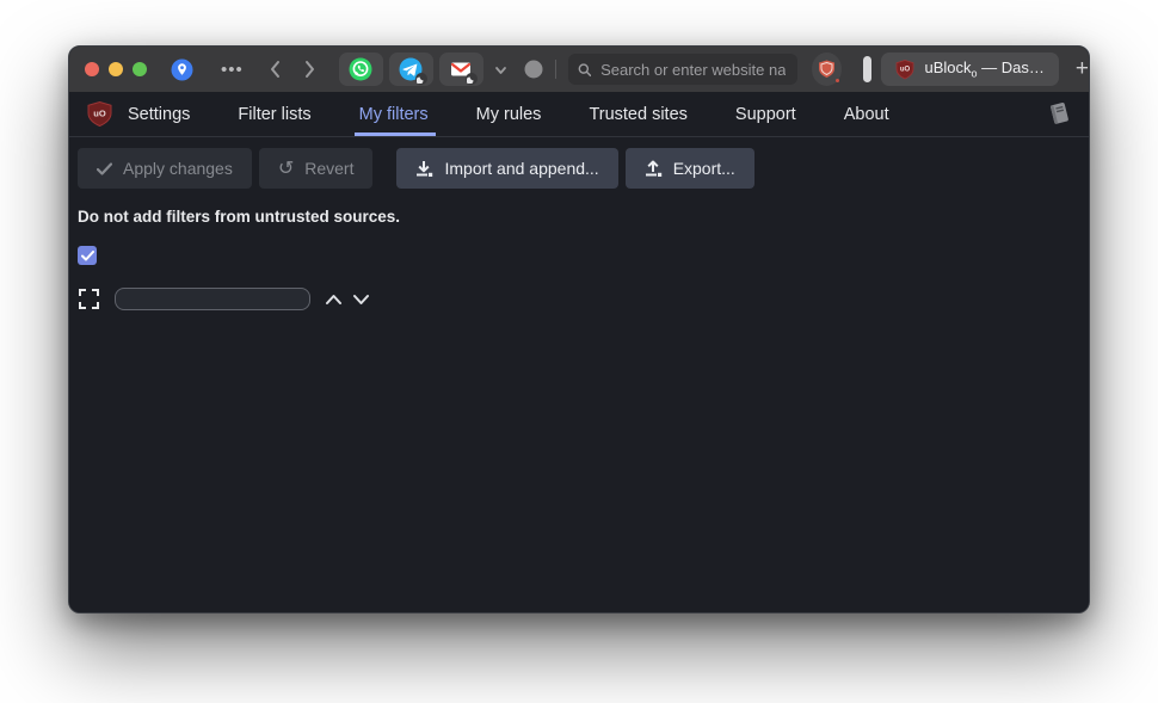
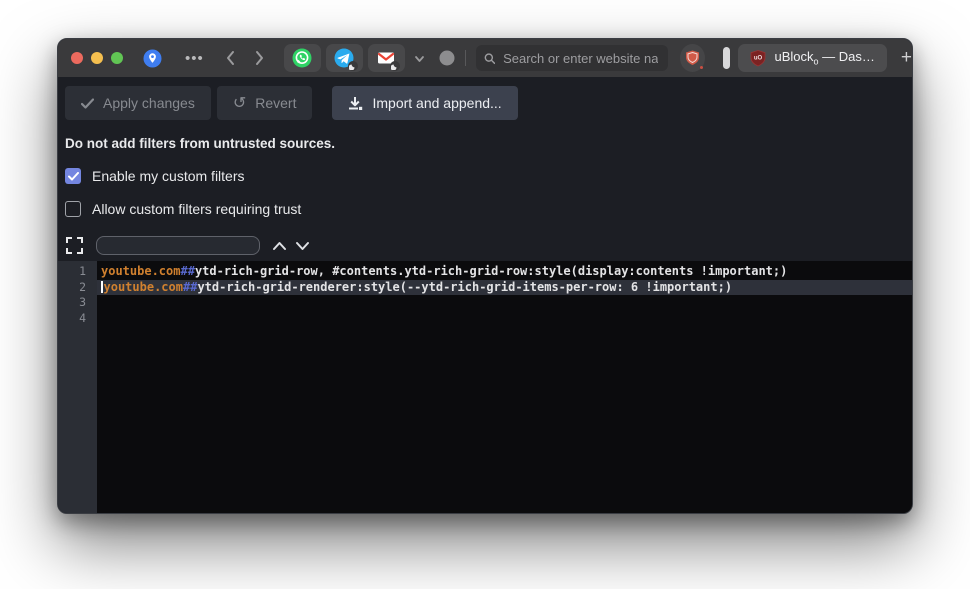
  •••
  Search or enter website na
  uBlocko — Das…
  +
- uO
- Settings
- Filter lists
- My filters
- My rules
- Trusted sites
- Support
- About
  Apply changes
  ↺
  Revert
  Import and append...
- Export...
  Do not add filters from untrusted sources.
+ Enable my custom filters
+ Allow custom filters requiring trust
+ 1
+ 2
+ 3
+ 4
+ youtube.com##ytd-rich-grid-row, #contents.ytd-rich-grid-row:style(display:contents !important;)
+ youtube.com##ytd-rich-grid-renderer:style(--ytd-rich-grid-items-per-row: 6 !important;)
